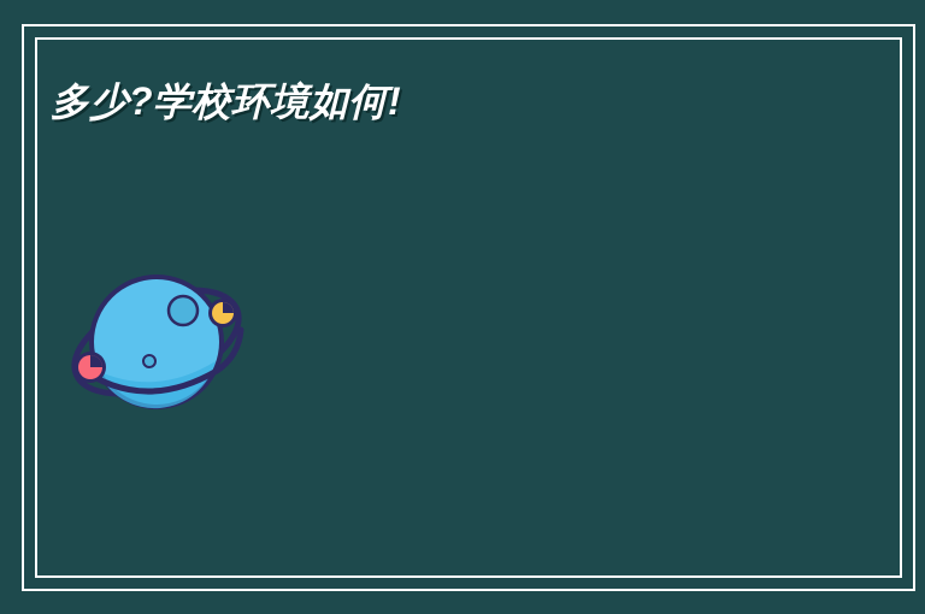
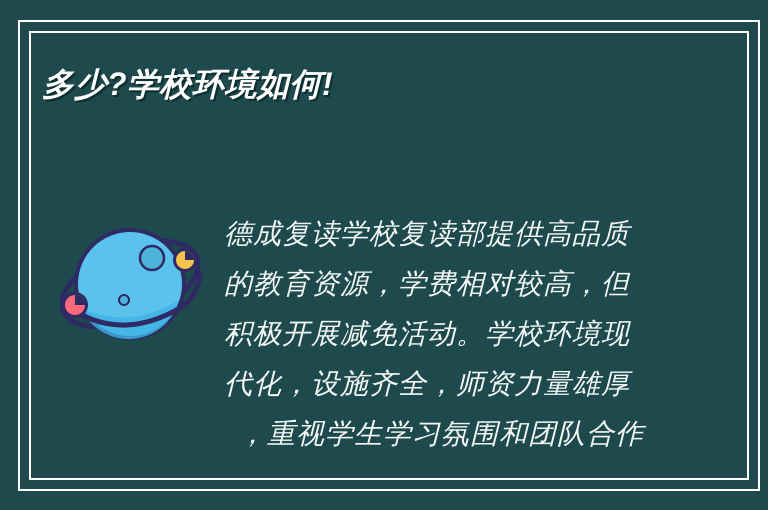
  多少?学校环境如何!
+ 德成复读学校复读部提供高品质
+ 的教育资源，学费相对较高，但
+ 积极开展减免活动。学校环境现
+ 代化，设施齐全，师资力量雄厚
+ ，重视学生学习氛围和团队合作
